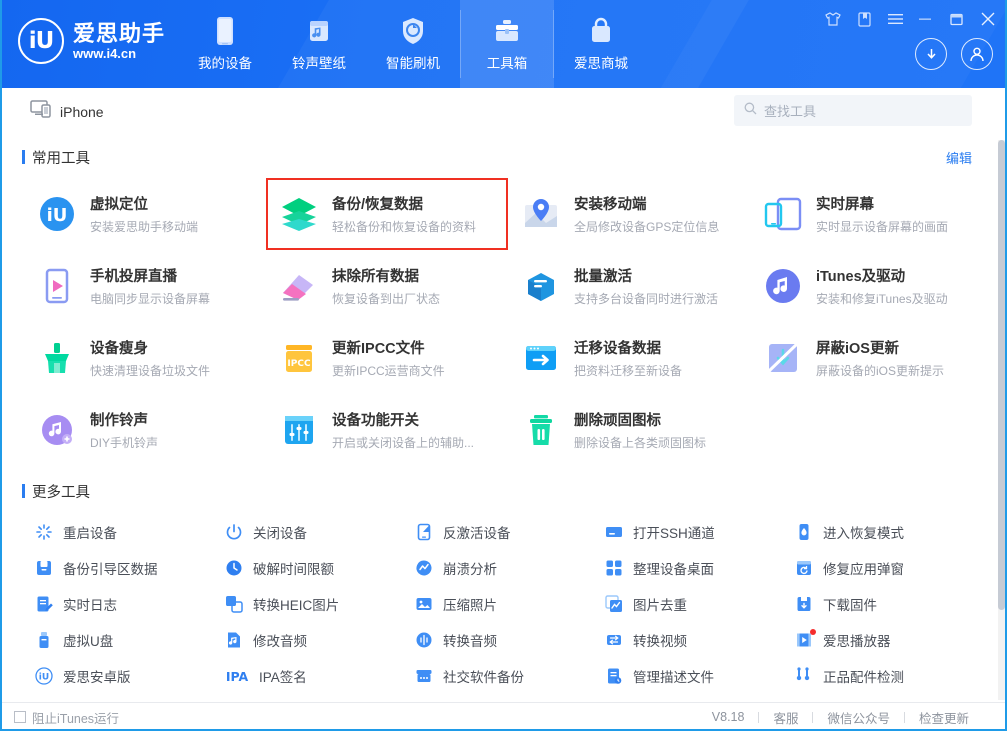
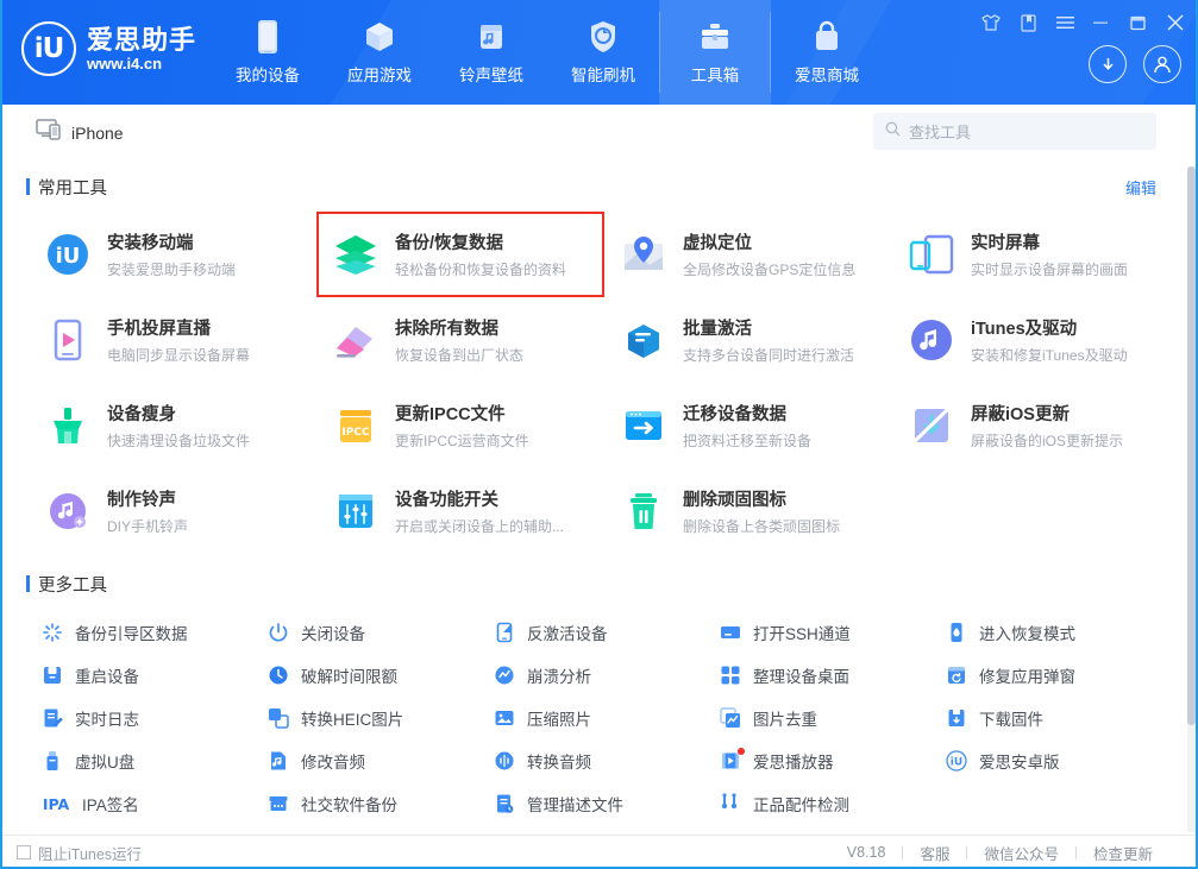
  iU
  爱思助手
  www.i4.cn
  我的设备
+ 应用游戏
  铃声壁纸
  智能刷机
  工具箱
  爱思商城
  iPhone
  查找工具
  常用工具
  编辑
  iU
- 虚拟定位
+ 安装移动端
  安装爱思助手移动端
  备份/恢复数据
  轻松备份和恢复设备的资料
- 安装移动端
+ 虚拟定位
  全局修改设备GPS定位信息
  实时屏幕
  实时显示设备屏幕的画面
  手机投屏直播
  电脑同步显示设备屏幕
  抹除所有数据
  恢复设备到出厂状态
  批量激活
  支持多台设备同时进行激活
  iTunes及驱动
  安装和修复iTunes及驱动
  设备瘦身
  快速清理设备垃圾文件
  IPCC
  更新IPCC文件
  更新IPCC运营商文件
  迁移设备数据
  把资料迁移至新设备
  屏蔽iOS更新
  屏蔽设备的iOS更新提示
  制作铃声
  DIY手机铃声
  设备功能开关
  开启或关闭设备上的辅助...
  删除顽固图标
  删除设备上各类顽固图标
  更多工具
- 重启设备
+ 备份引导区数据
  关闭设备
  反激活设备
  打开SSH通道
  进入恢复模式
- 备份引导区数据
+ 重启设备
  破解时间限额
  崩溃分析
  整理设备桌面
  修复应用弹窗
  实时日志
  转换HEIC图片
  压缩照片
  图片去重
  下载固件
  虚拟U盘
  修改音频
  转换音频
- 转换视频
  爱思播放器
  iU
  爱思安卓版
  IPA
  IPA签名
  社交软件备份
  管理描述文件
  正品配件检测
  阻止iTunes运行
  V8.18
  客服
  微信公众号
  检查更新
